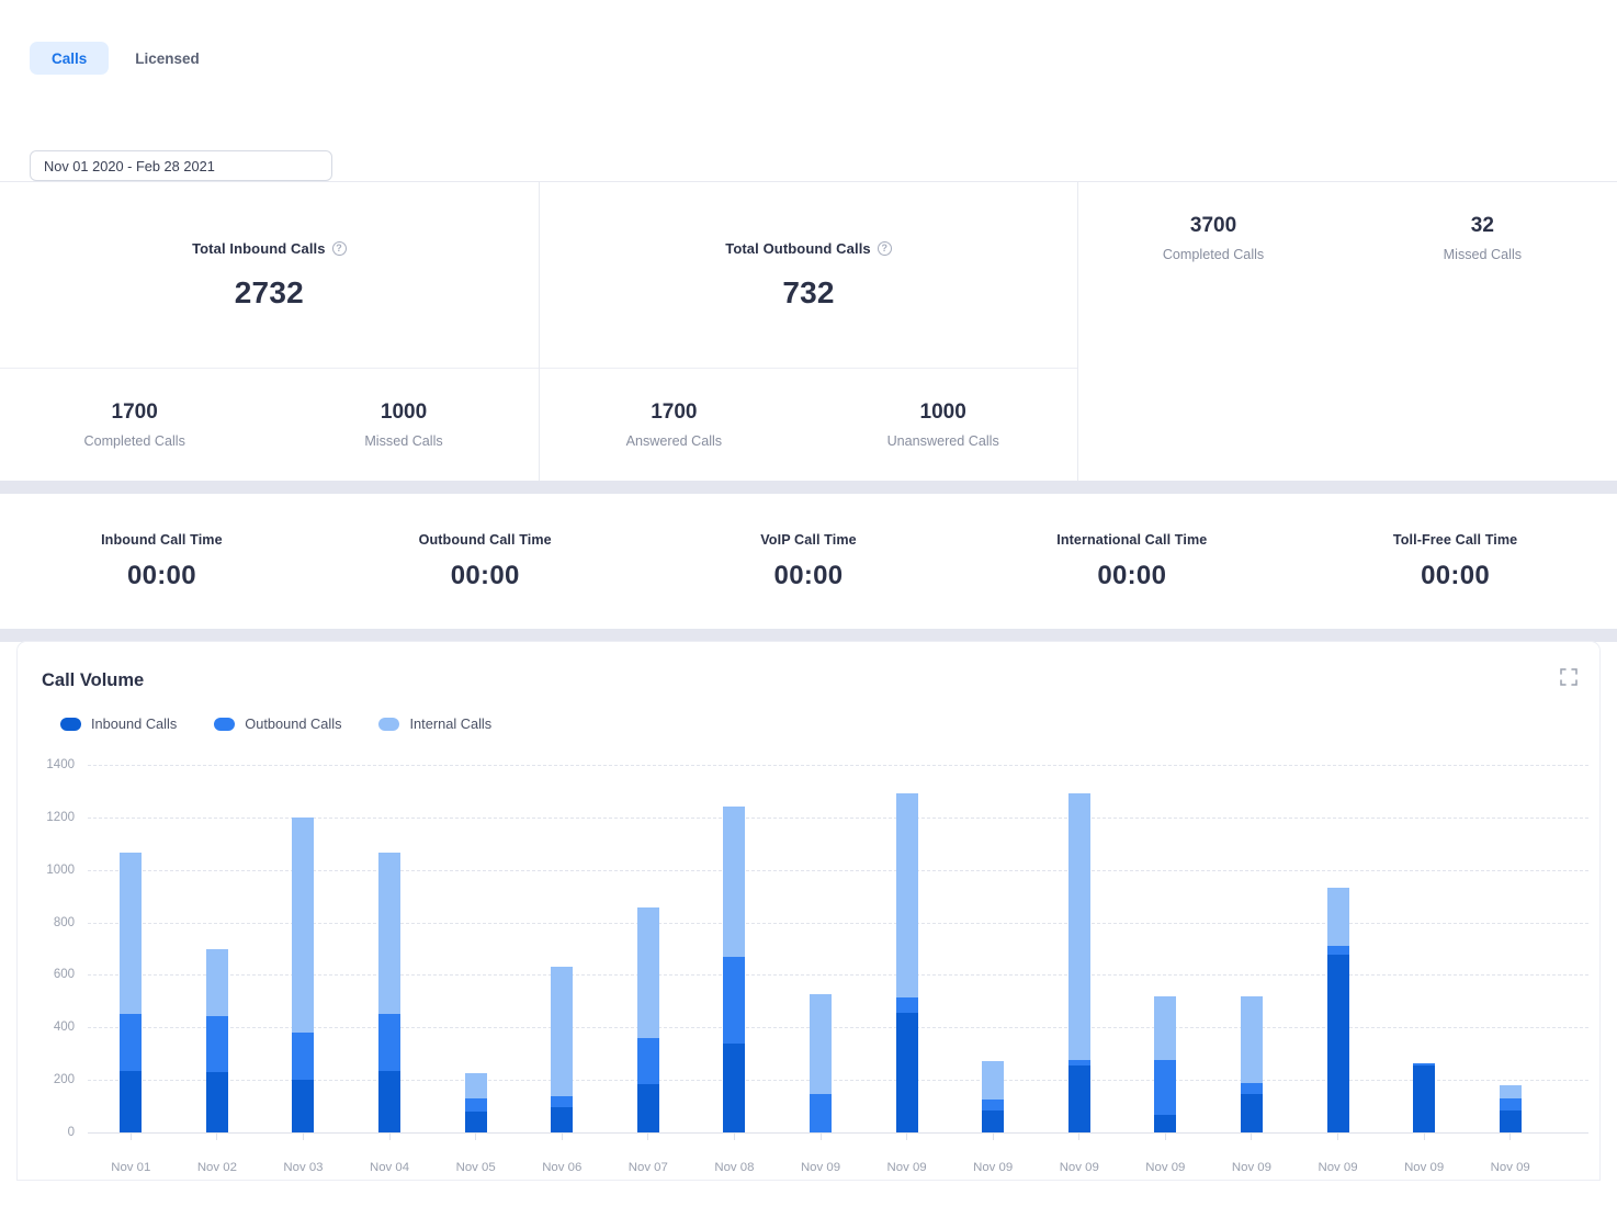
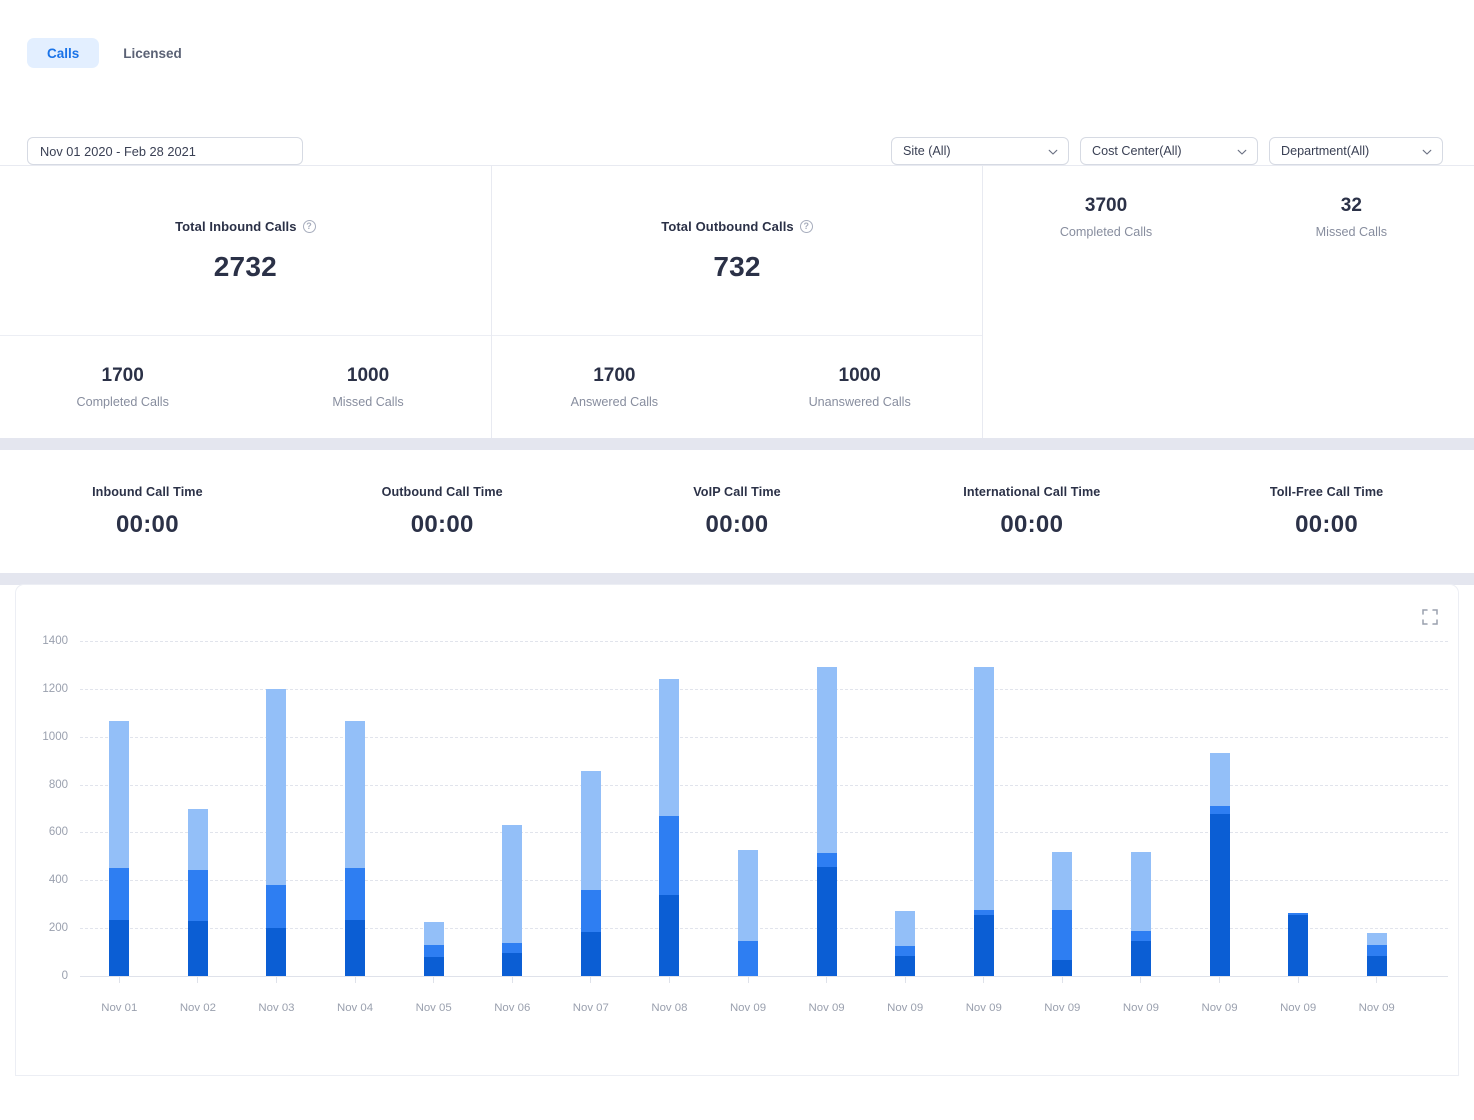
  Calls
  Licensed
  Nov 01 2020 - Feb 28 2021
+ Site (All)
+ Cost Center(All)
+ Department(All)
  Total Inbound Calls
  ?
  2732
  1700
  Completed Calls
  1000
  Missed Calls
  Total Outbound Calls
  ?
  732
  1700
  Answered Calls
  1000
  Unanswered Calls
  3700
  Completed Calls
  32
  Missed Calls
  Inbound Call Time
  00:00
  Outbound Call Time
  00:00
  VoIP Call Time
  00:00
  International Call Time
  00:00
  Toll-Free Call Time
  00:00
- Call Volume
- Inbound Calls
- Outbound Calls
- Internal Calls
  0
  200
  400
  600
  800
  1000
  1200
  1400
  Nov 01
  Nov 02
  Nov 03
  Nov 04
  Nov 05
  Nov 06
  Nov 07
  Nov 08
  Nov 09
  Nov 09
  Nov 09
  Nov 09
  Nov 09
  Nov 09
  Nov 09
  Nov 09
  Nov 09
